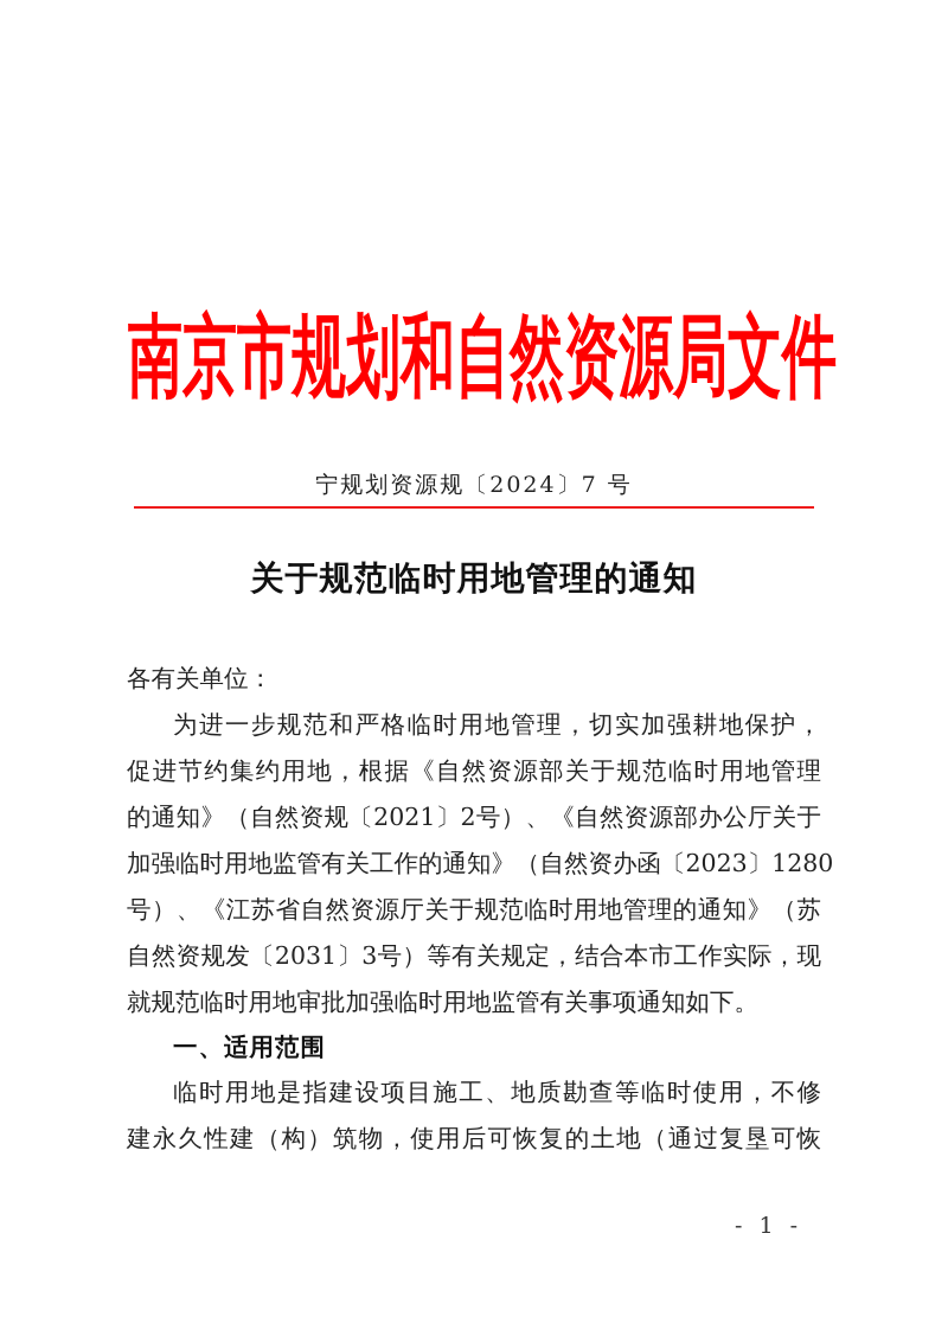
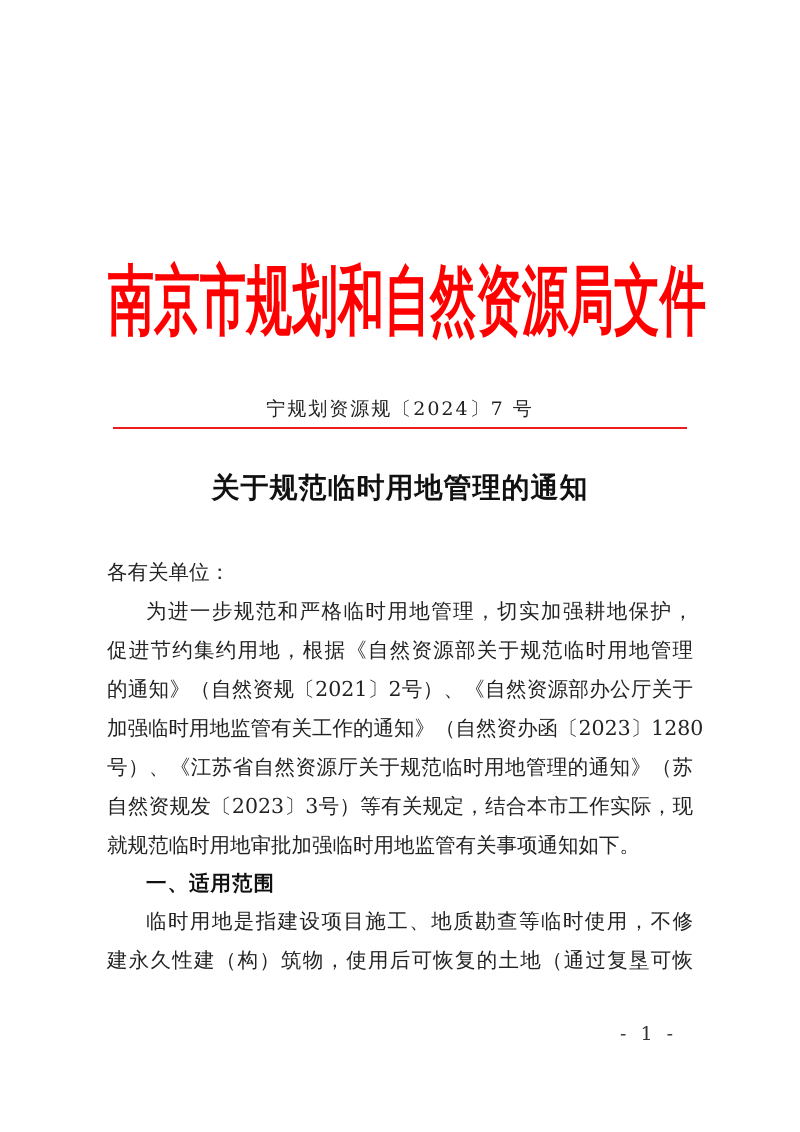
  南
  京
  市
  规
  划
  和
  自
  然
  资
  源
  局
  文
  件
  宁规划资源规〔2024〕7 号
  关于规范临时用地管理的通知
  各有关单位：
  为进一步规范和严格临时用地管理，切实加强耕地保护，
  促进节约集约用地，根据《自然资源部关于规范临时用地管理
  的通知》（自然资规〔2021〕2号）、《自然资源部办公厅关于
  加强临时用地监管有关工作的通知》（自然资办函〔2023〕1280
  号）、《江苏省自然资源厅关于规范临时用地管理的通知》（苏
- 自然资规发〔2031〕3号）等有关规定，结合本市工作实际，现
+ 自然资规发〔2023〕3号）等有关规定，结合本市工作实际，现
  就规范临时用地审批加强临时用地监管有关事项通知如下。
  一、适用范围
  临时用地是指建设项目施工、地质勘查等临时使用，不修
  建永久性建（构）筑物，使用后可恢复的土地（通过复垦可恢
  - 1 -
